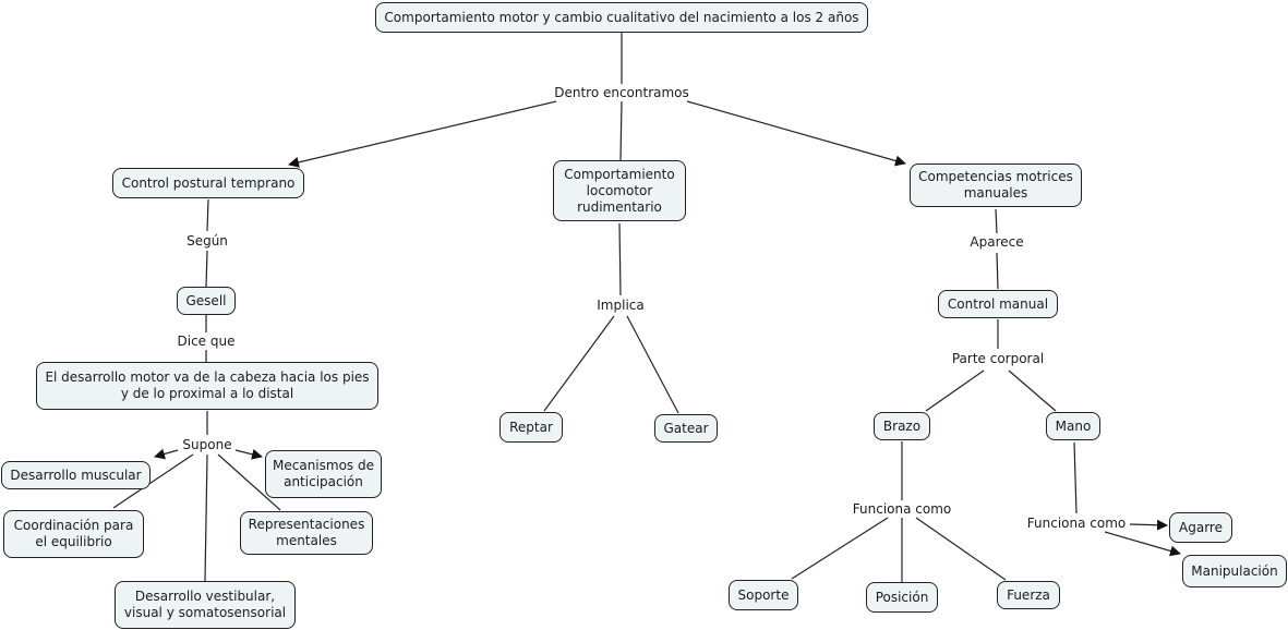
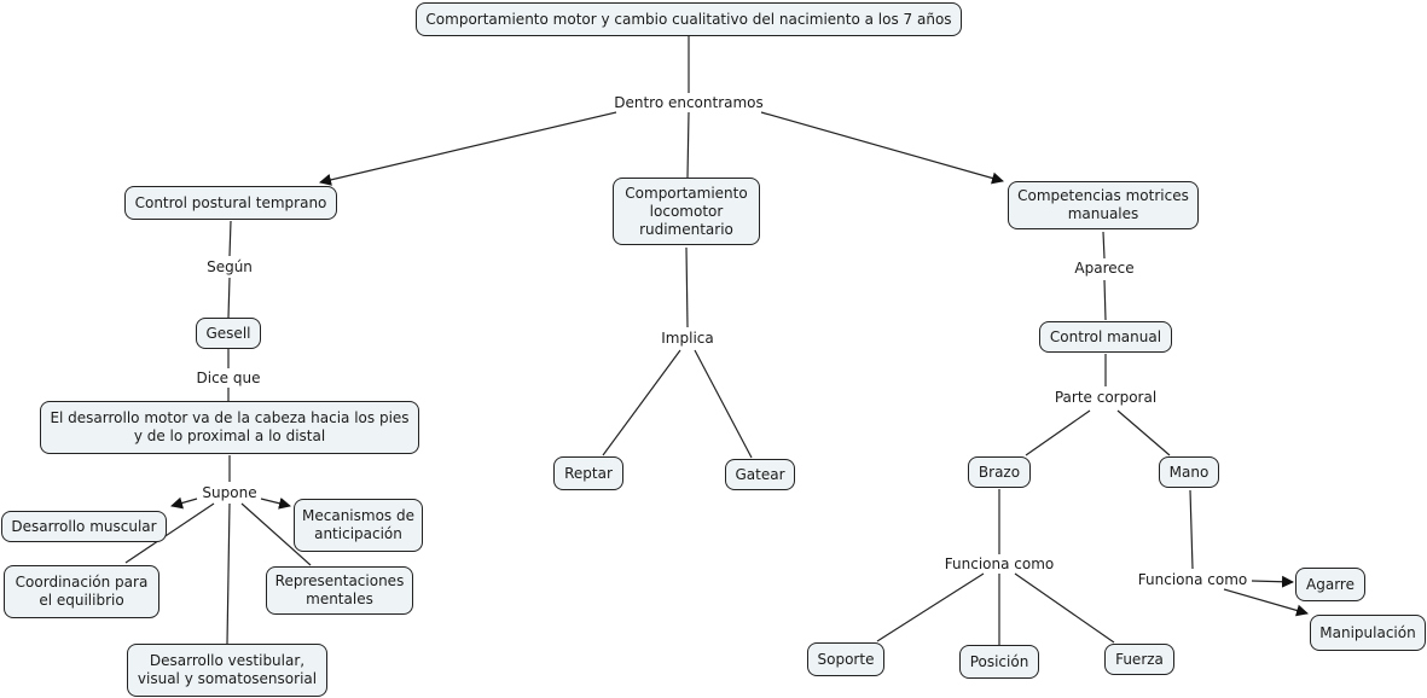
- Comportamiento motor y cambio cualitativo del nacimiento a los 2 años
+ Comportamiento motor y cambio cualitativo del nacimiento a los 7 años
  Control postural temprano
  Comportamiento
  locomotor
  rudimentario
  Competencias motrices
  manuales
  Gesell
  El desarrollo motor va de la cabeza hacia los pies
  y de lo proximal a lo distal
  Desarrollo muscular
  Mecanismos de
  anticipación
  Coordinación para
  el equilibrio
  Representaciones
  mentales
  Desarrollo vestibular,
  visual y somatosensorial
  Reptar
  Gatear
  Control manual
  Brazo
  Mano
  Soporte
  Posición
  Fuerza
  Agarre
  Manipulación
  Dentro encontramos
  Según
  Dice que
  Supone
  Implica
  Aparece
  Parte corporal
  Funciona como
  Funciona como
